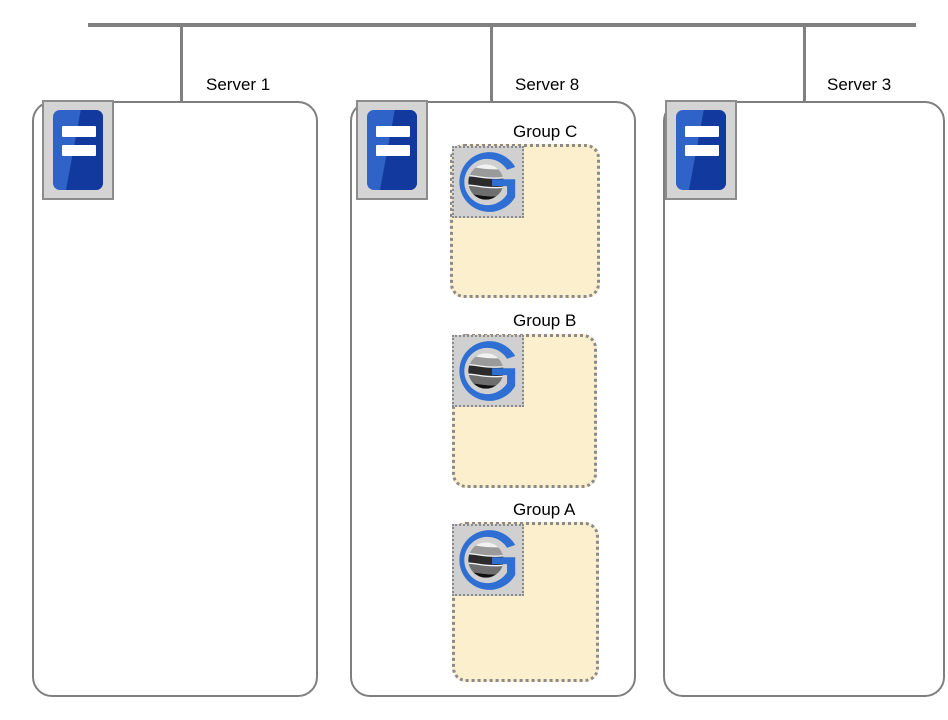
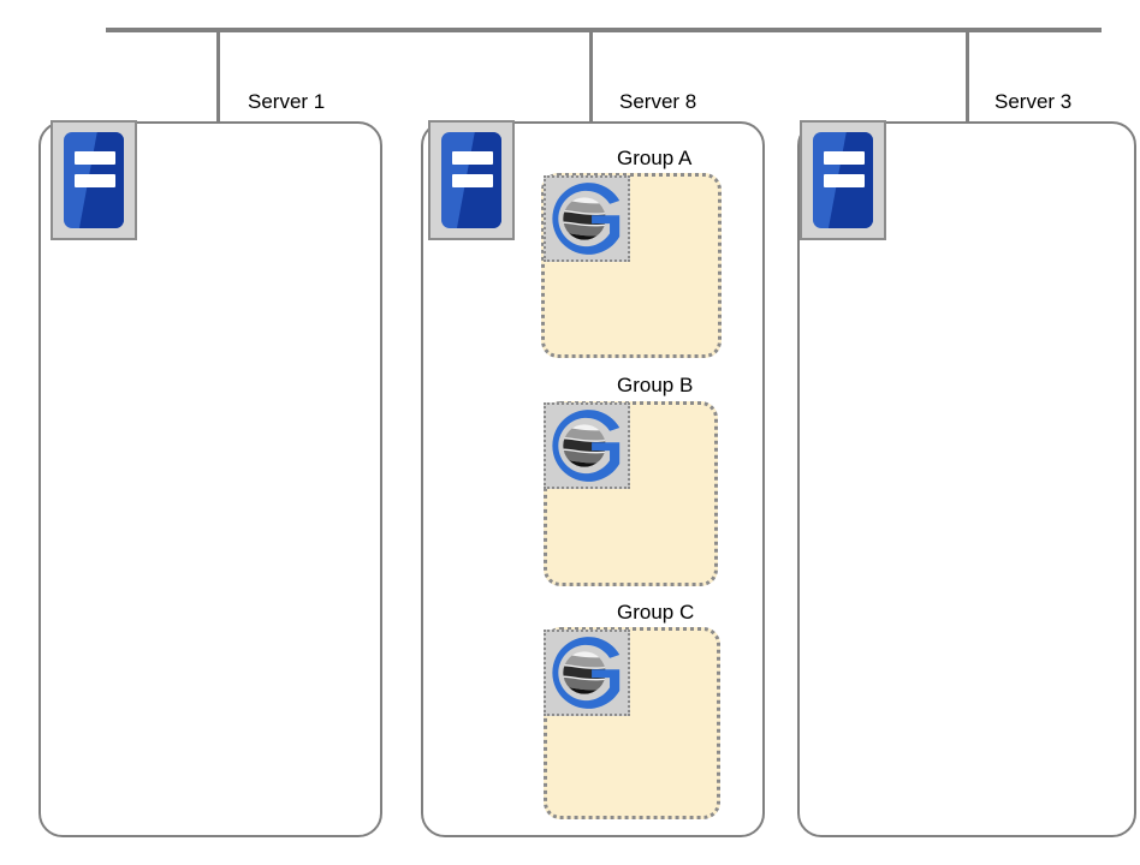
  Server 1
  Server 8
- Group C
+ Group A
  Group B
- Group A
+ Group C
  Server 3
